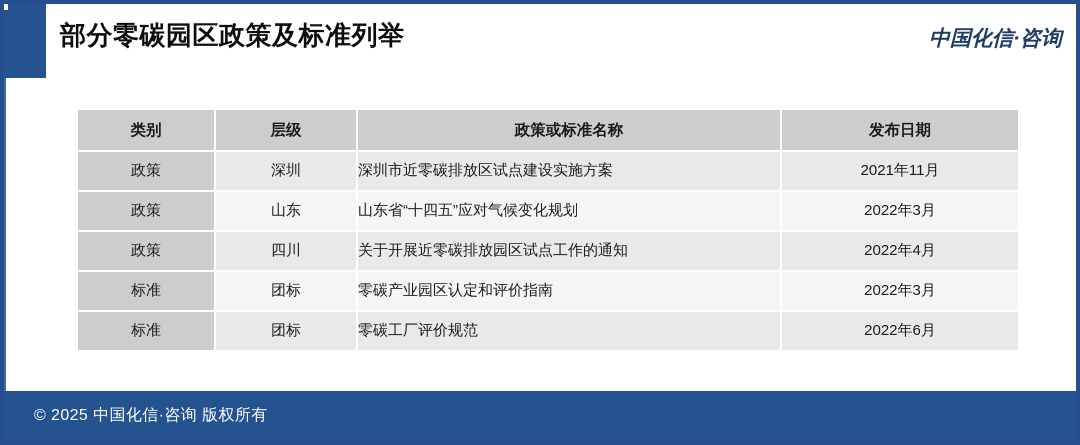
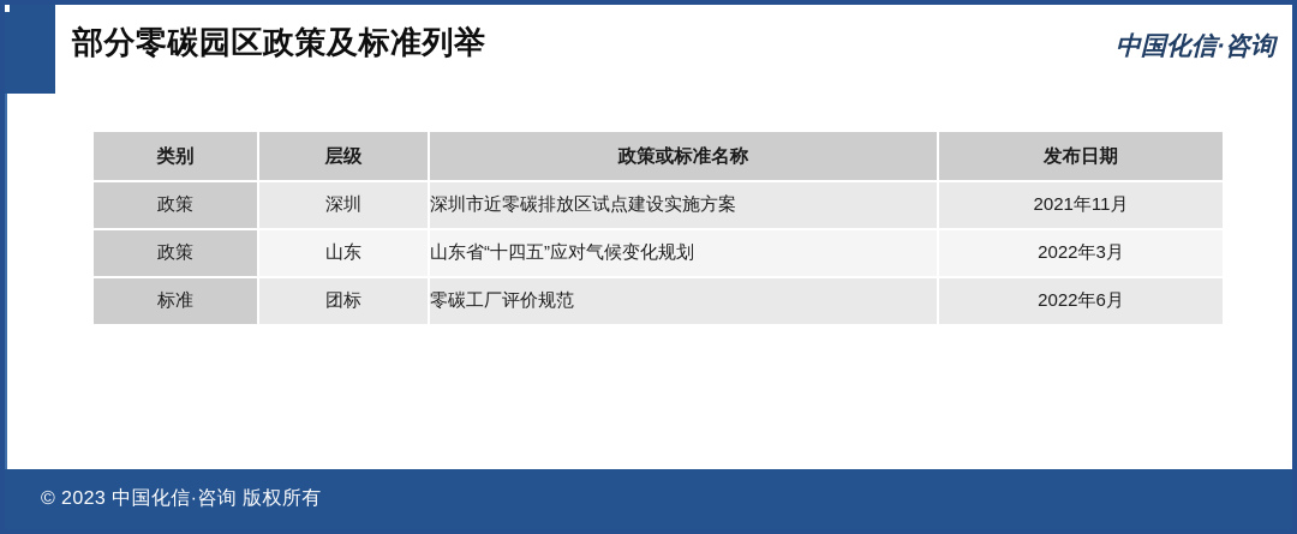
  部分零碳园区政策及标准列举
  中国化信·咨询
  类别	层级	政策或标准名称	发布日期
  政策	深圳	深圳市近零碳排放区试点建设实施方案	2021年11月
  政策	山东	山东省“十四五”应对气候变化规划	2022年3月
- 政策	四川	关于开展近零碳排放园区试点工作的通知	2022年4月
- 标准	团标	零碳产业园区认定和评价指南	2022年3月
  标准	团标	零碳工厂评价规范	2022年6月
- © 2025 中国化信·咨询 版权所有
+ © 2023 中国化信·咨询 版权所有
